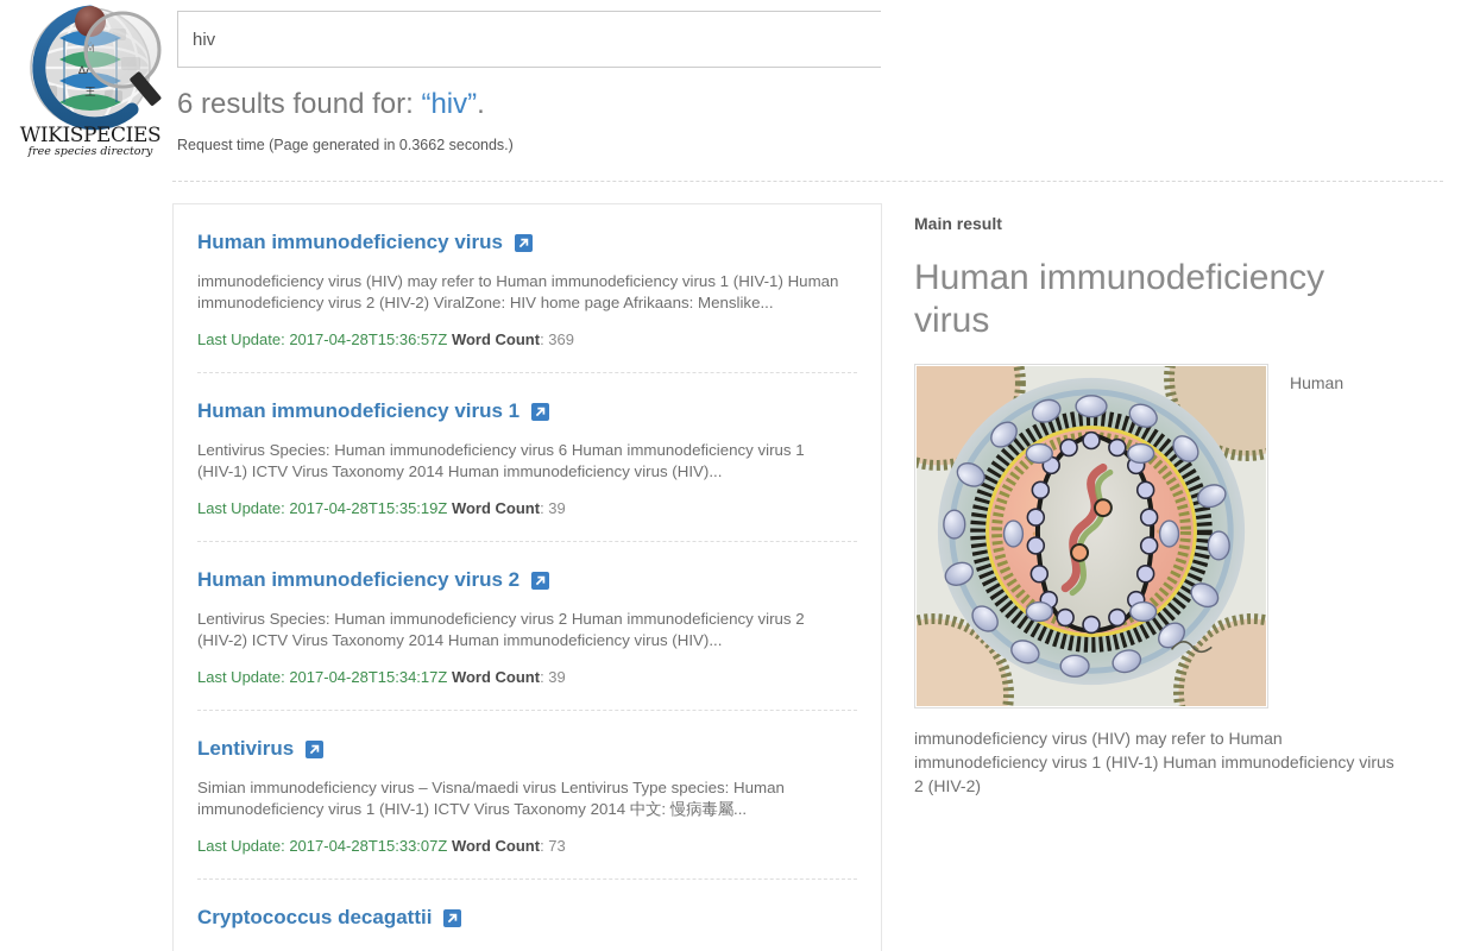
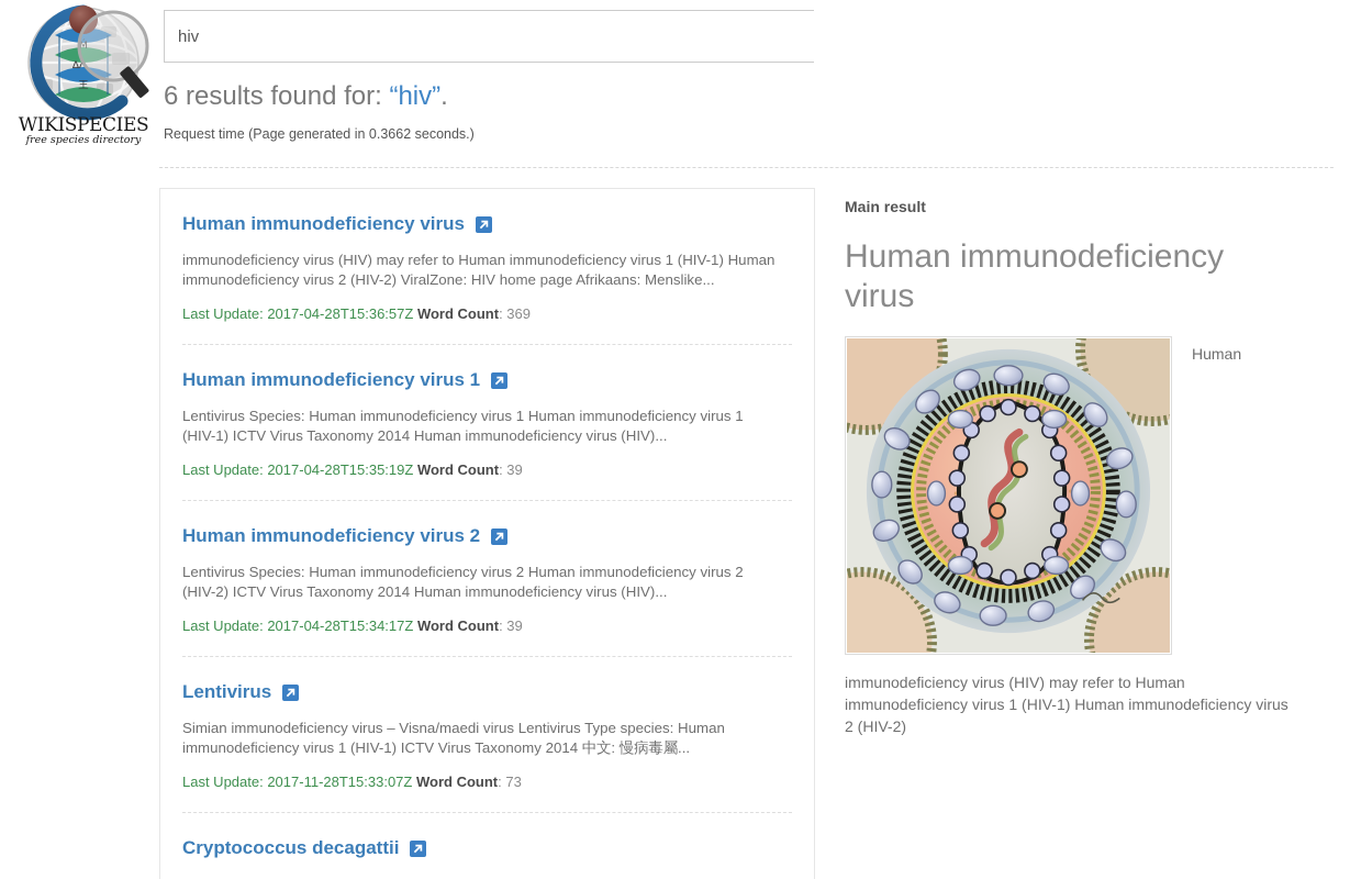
  Ḿ
  ΔΛ
  王
  WIKISPECIES
  free species directory
  hiv
  6 results found for: “hiv”.
  Request time (Page generated in 0.3662 seconds.)
  Human immunodeficiency virus
  immunodeficiency virus (HIV) may refer to Human immunodeficiency virus 1 (HIV-1) Human immunodeficiency virus 2 (HIV-2) ViralZone: HIV home page Afrikaans: Menslike...
  Last Update: 2017-04-28T15:36:57Z Word Count: 369
  Human immunodeficiency virus 1
- Lentivirus Species: Human immunodeficiency virus 6 Human immunodeficiency virus 1 (HIV-1) ICTV Virus Taxonomy 2014 Human immunodeficiency virus (HIV)...
+ Lentivirus Species: Human immunodeficiency virus 1 Human immunodeficiency virus 1 (HIV-1) ICTV Virus Taxonomy 2014 Human immunodeficiency virus (HIV)...
  Last Update: 2017-04-28T15:35:19Z Word Count: 39
  Human immunodeficiency virus 2
  Lentivirus Species: Human immunodeficiency virus 2 Human immunodeficiency virus 2 (HIV-2) ICTV Virus Taxonomy 2014 Human immunodeficiency virus (HIV)...
  Last Update: 2017-04-28T15:34:17Z Word Count: 39
  Lentivirus
  Simian immunodeficiency virus – Visna/maedi virus Lentivirus Type species: Human immunodeficiency virus 1 (HIV-1) ICTV Virus Taxonomy 2014 中文: 慢病毒屬...
- Last Update: 2017-04-28T15:33:07Z Word Count: 73
+ Last Update: 2017-11-28T15:33:07Z Word Count: 73
  Cryptococcus decagattii
  Main result
  Human immunodeficiency virus
  Human
  immunodeficiency virus (HIV) may refer to Human immunodeficiency virus 1 (HIV-1) Human immunodeficiency virus 2 (HIV-2)
